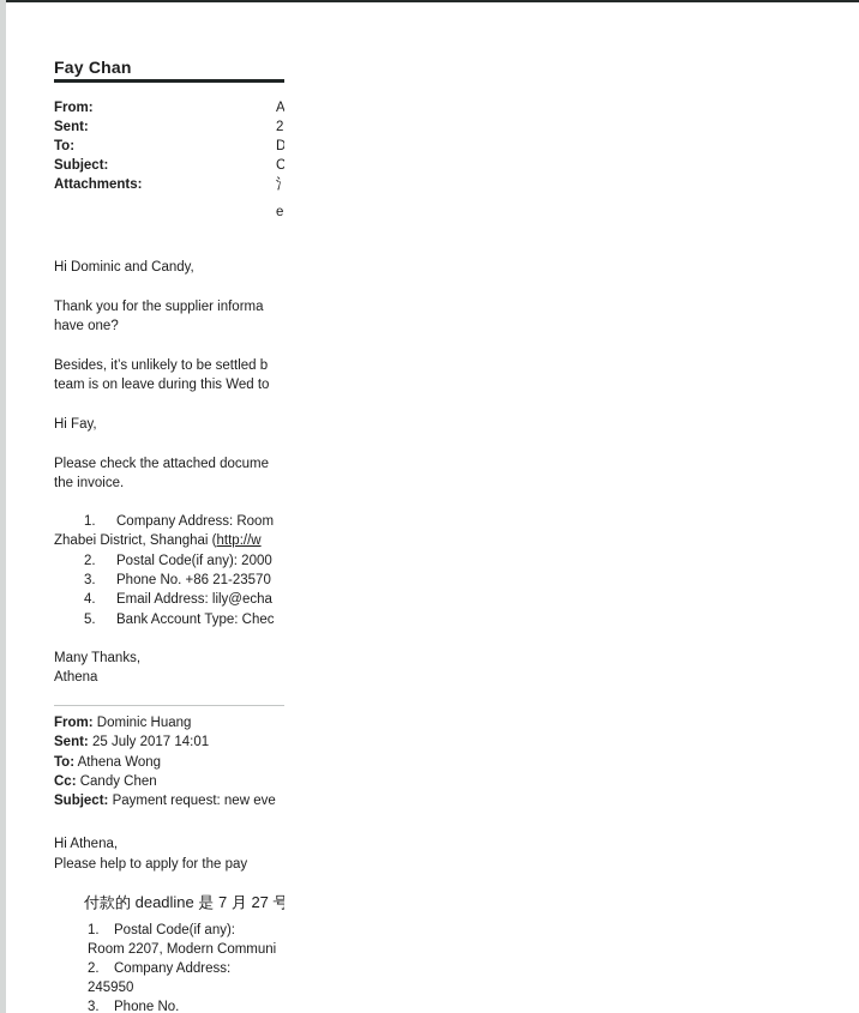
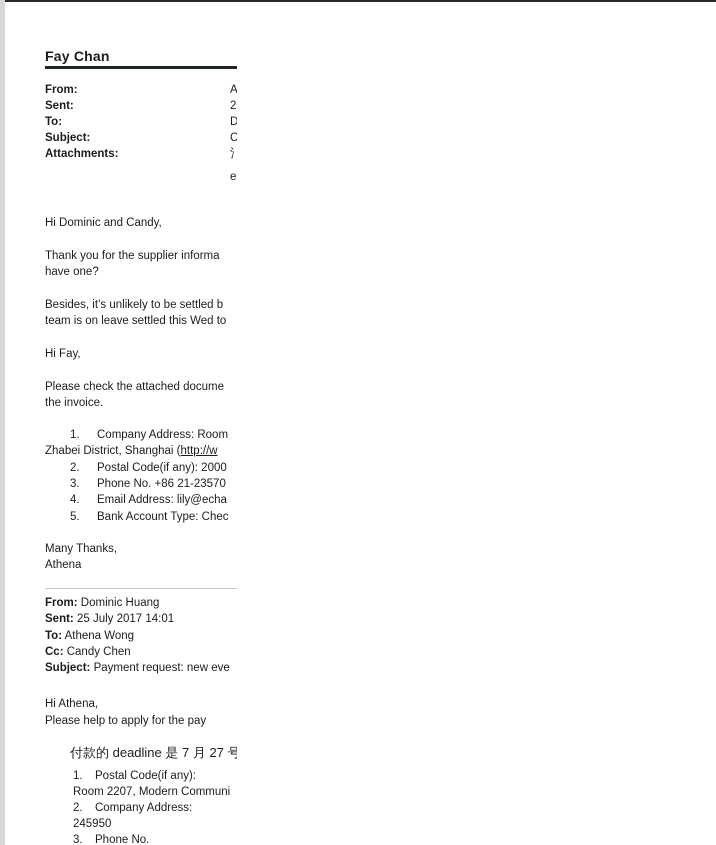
  Fay Chan
  From:
  A
  Sent:
  2
  To:
  D
  Subject:
  C
  Attachments:
  氵
  e
  Hi Dominic and Candy,
  Thank you for the supplier informa
  have one?
  Besides, it’s unlikely to be settled b
- team is on leave during this Wed to
+ team is on leave settled this Wed to
  Hi Fay,
  Please check the attached docume
  the invoice.
  1.
  Company Address: Room
  Zhabei District, Shanghai (http://w
  2.
  Postal Code(if any): 2000
  3.
  Phone No. +86 21-23570
  4.
  Email Address: lily@echa
  5.
  Bank Account Type: Chec
  Many Thanks,
  Athena
  From: Dominic Huang
  Sent: 25 July 2017 14:01
  To: Athena Wong
  Cc: Candy Chen
  Subject: Payment request: new eve
  Hi Athena,
  Please help to apply for the pay
  付款的 deadline 是 7 月 27 号
  1.
  Postal Code(if any):
  Room 2207, Modern Communi
  2.
  Company Address:
  245950
  3.
  Phone No.
